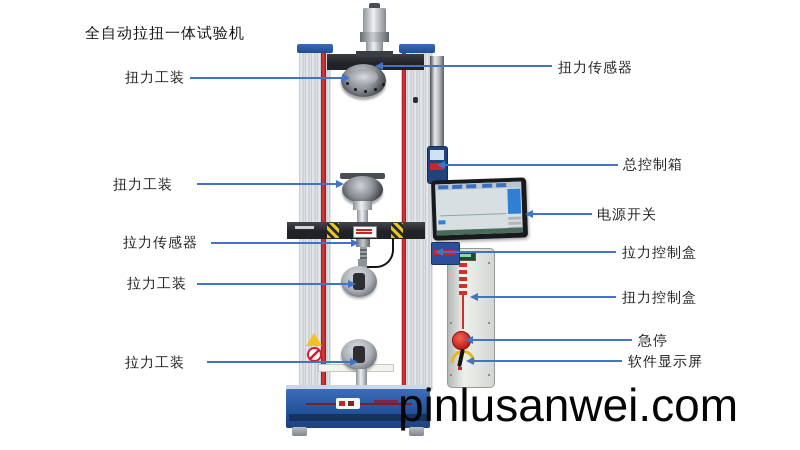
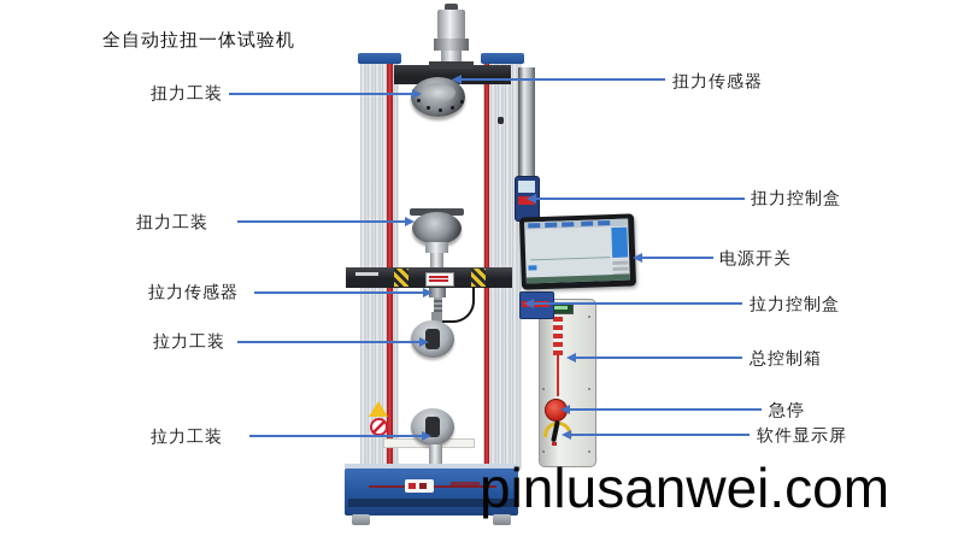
  全自动拉扭一体试验机
  扭力工装
  扭力工装
  拉力传感器
  拉力工装
  拉力工装
  扭力传感器
- 总控制箱
+ 扭力控制盒
  电源开关
  拉力控制盒
- 扭力控制盒
+ 总控制箱
  急停
  软件显示屏
  pinlusanwei.com
